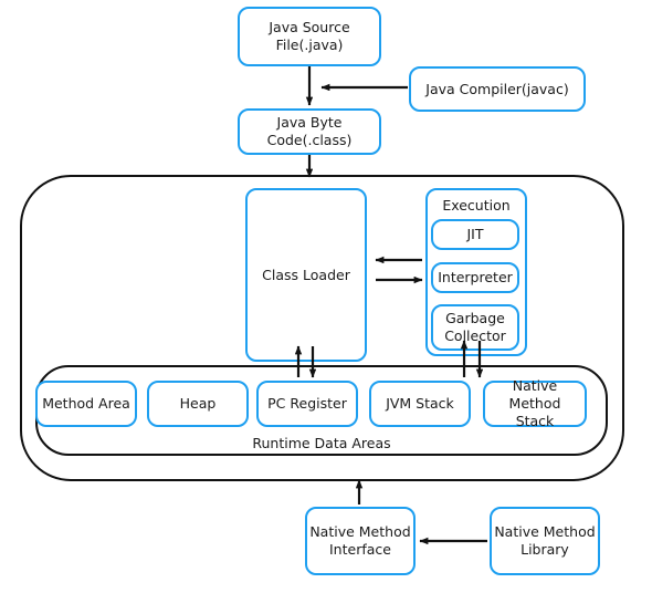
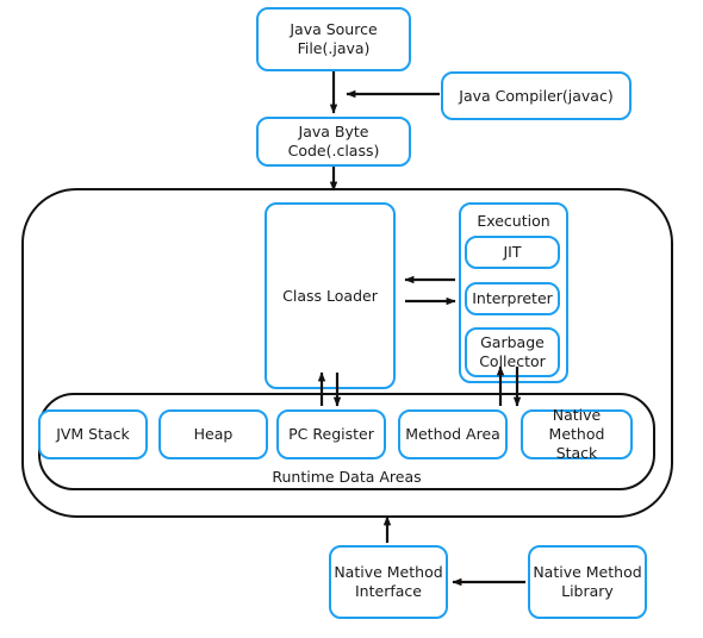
  Java Source
  File(.java)
  Java Compiler(javac)
  Java Byte
  Code(.class)
  Class Loader
  Execution
  JIT
  Interpreter
  Garbage
  Collector
- Method Area
+ JVM Stack
  Heap
  PC Register
- JVM Stack
+ Method Area
  Native Method
  Stack
  Runtime Data Areas
  Native Method
  Interface
  Native Method
  Library
